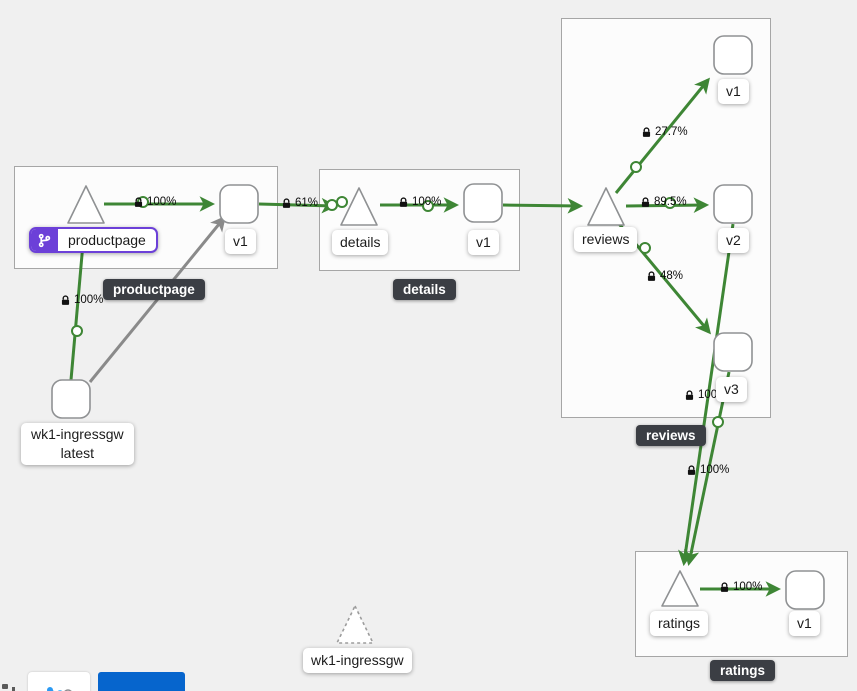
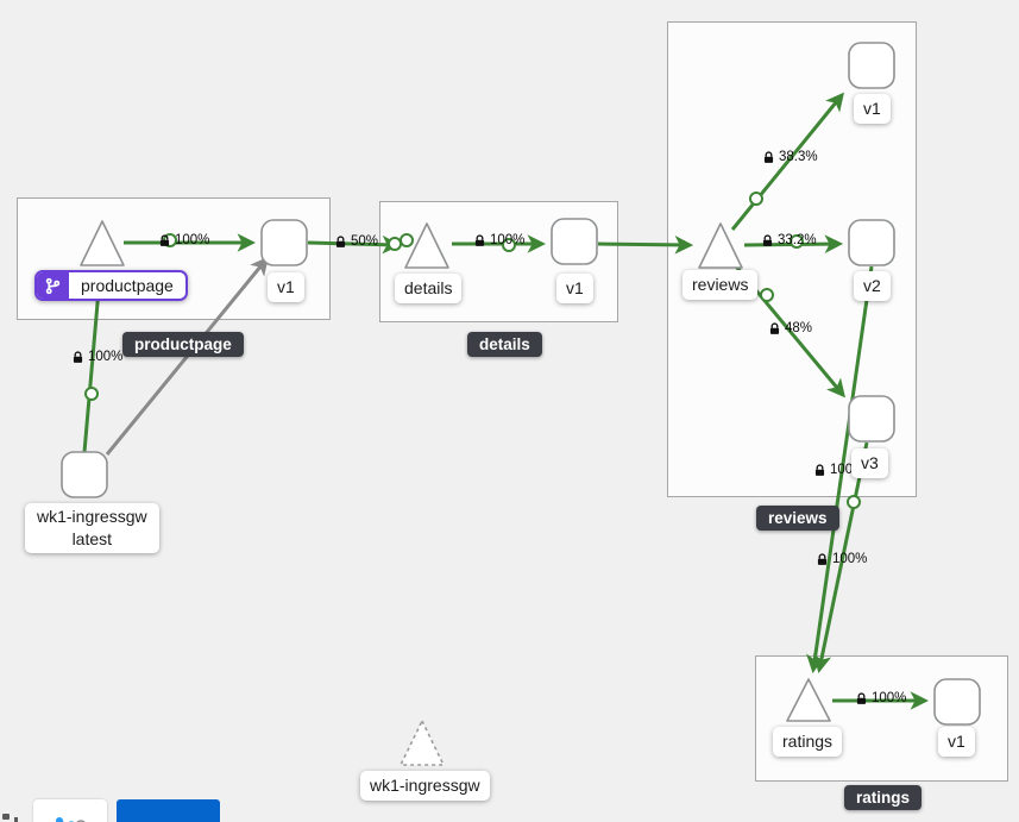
  100%
  100%
- 61%
+ 50%
  100%
- 27.7%
+ 38.3%
- 89.5%
+ 33.2%
  48%
  100
  100%
  100%
  productpage
  v1
  details
  v1
  reviews
  v1
  v2
  v3
  ratings
  v1
  wk1-ingressgw
  latest
  wk1-ingressgw
  productpage
  details
  reviews
  ratings
